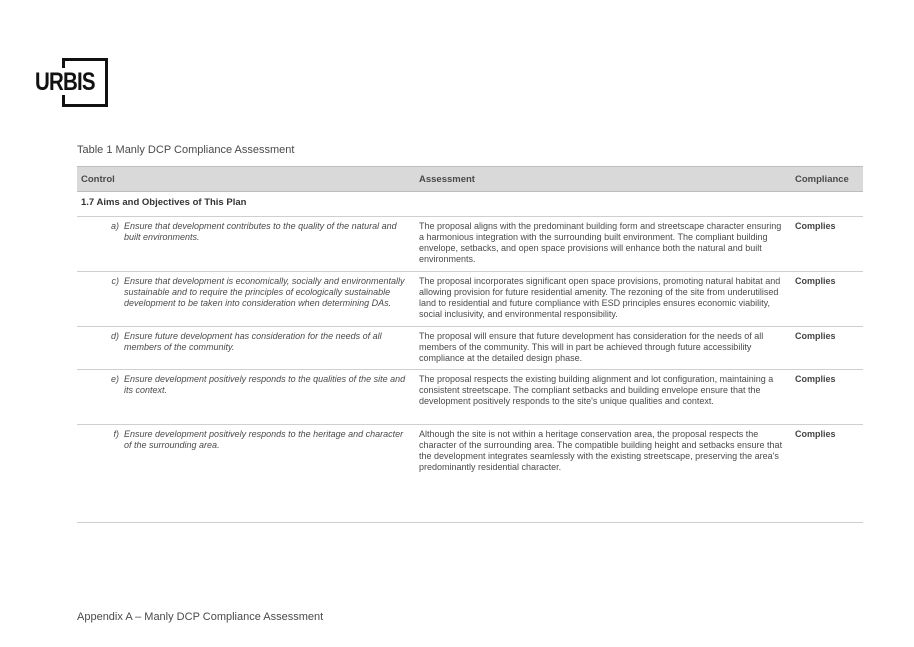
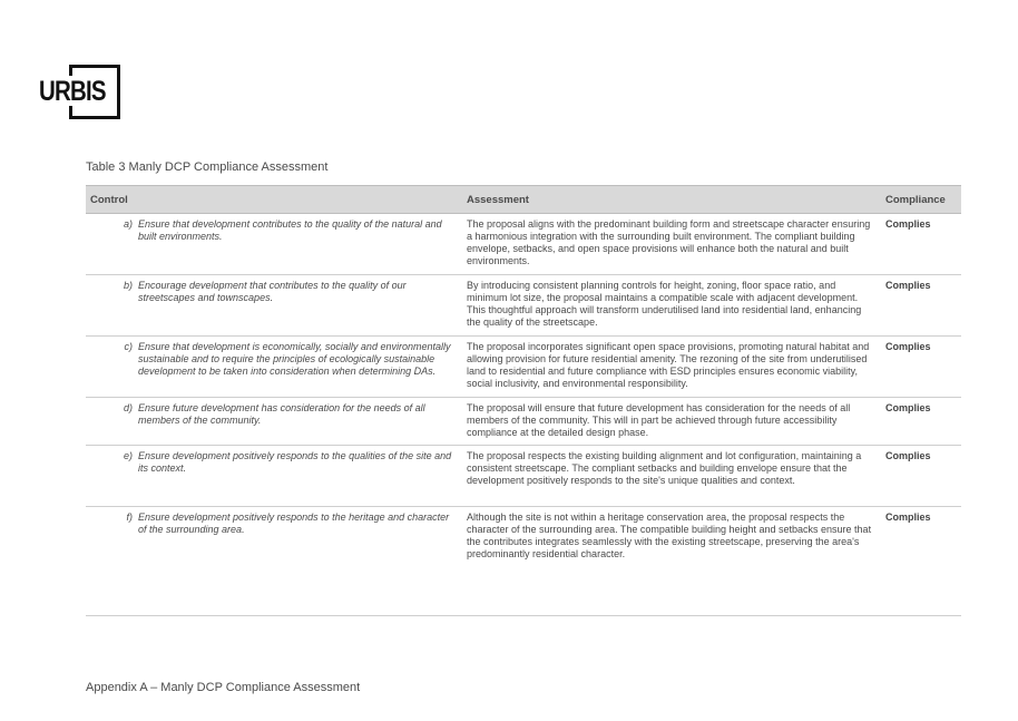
  URBIS
- Table 1 Manly DCP Compliance Assessment
+ Table 3 Manly DCP Compliance Assessment
  Control	Assessment	Compliance
- 1.7 Aims and Objectives of This Plan
  a) Ensure that development contributes to the quality of the natural and built environments.	The proposal aligns with the predominant building form and streetscape character ensuring a harmonious integration with the surrounding built environment. The compliant building envelope, setbacks, and open space provisions will enhance both the natural and built environments.	Complies
+ b) Encourage development that contributes to the quality of our streetscapes and townscapes.	By introducing consistent planning controls for height, zoning, floor space ratio, and minimum lot size, the proposal maintains a compatible scale with adjacent development. This thoughtful approach will transform underutilised land into residential land, enhancing the quality of the streetscape.	Complies
  c) Ensure that development is economically, socially and environmentally sustainable and to require the principles of ecologically sustainable development to be taken into consideration when determining DAs.	The proposal incorporates significant open space provisions, promoting natural habitat and allowing provision for future residential amenity. The rezoning of the site from underutilised land to residential and future compliance with ESD principles ensures economic viability, social inclusivity, and environmental responsibility.	Complies
  d) Ensure future development has consideration for the needs of all members of the community.	The proposal will ensure that future development has consideration for the needs of all members of the community. This will in part be achieved through future accessibility compliance at the detailed design phase.	Complies
  e) Ensure development positively responds to the qualities of the site and its context.	The proposal respects the existing building alignment and lot configuration, maintaining a consistent streetscape. The compliant setbacks and building envelope ensure that the development positively responds to the site's unique qualities and context.	Complies
- f) Ensure development positively responds to the heritage and character of the surrounding area.	Although the site is not within a heritage conservation area, the proposal respects the character of the surrounding area. The compatible building height and setbacks ensure that the development integrates seamlessly with the existing streetscape, preserving the area's predominantly residential character.	Complies
+ f) Ensure development positively responds to the heritage and character of the surrounding area.	Although the site is not within a heritage conservation area, the proposal respects the character of the surrounding area. The compatible building height and setbacks ensure that the contributes integrates seamlessly with the existing streetscape, preserving the area's predominantly residential character.	Complies
  Appendix A – Manly DCP Compliance Assessment
